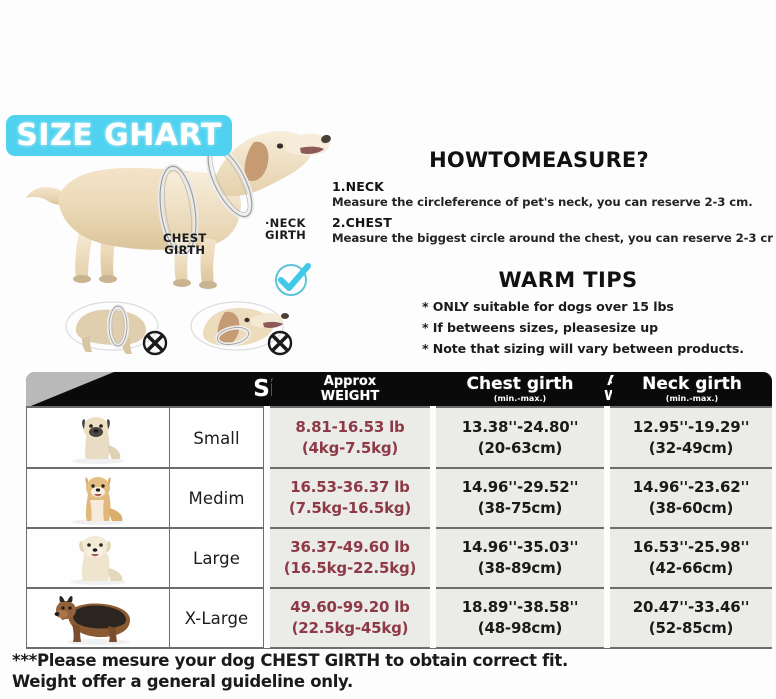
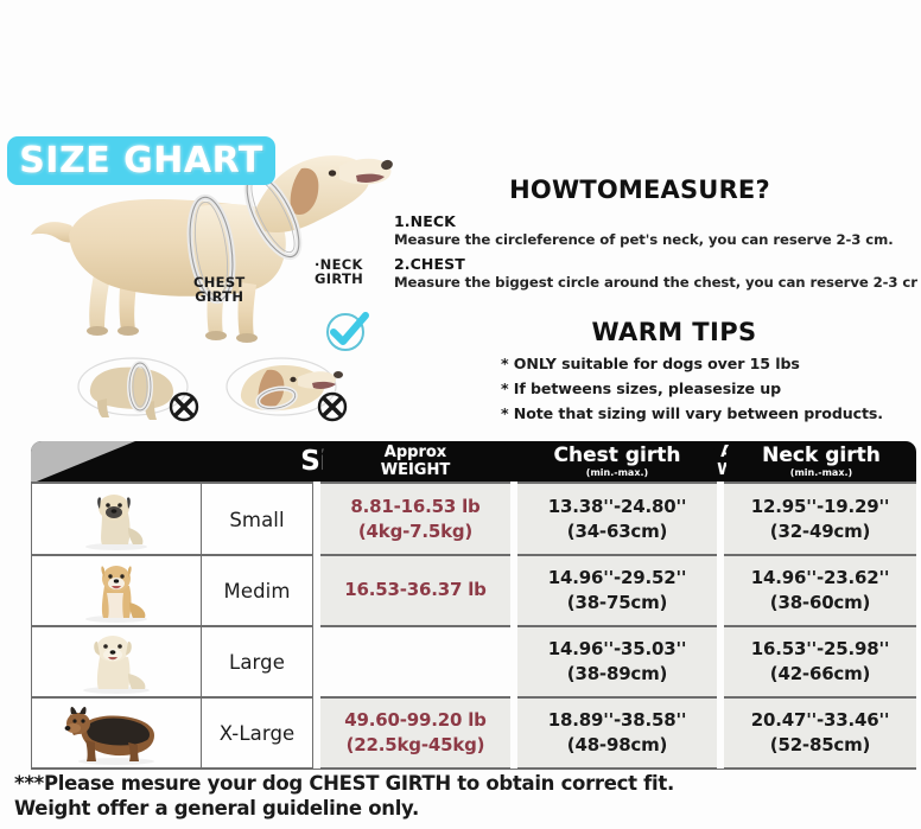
  SIZE GHART
  ·NECK
  GIRTH
  CHEST
  GIRTH
  HOWTOMEASURE?
  1.NECK
  Measure the circleference of pet's neck, you can reserve 2-3 cm.
  2.CHEST
  Measure the biggest circle around the chest, you can reserve 2-3 cr
  WARM TIPS
  * ONLY suitable for dogs over 15 lbs
  * If betweens sizes, pleasesize up
  * Note that sizing will vary between products.
  Approx
  WEIGHT
  Chest girth
  (min.-max.)
  Neck girth
  (min.-max.)
  Small
  8.81-16.53 lb
  (4kg-7.5kg)
  13.38''-24.80''
- (20-63cm)
+ (34-63cm)
  12.95''-19.29''
  (32-49cm)
  Medim
  16.53-36.37 lb
- (7.5kg-16.5kg)
  14.96''-29.52''
  (38-75cm)
  14.96''-23.62''
  (38-60cm)
  Large
- 36.37-49.60 lb
- (16.5kg-22.5kg)
  14.96''-35.03''
  (38-89cm)
  16.53''-25.98''
  (42-66cm)
  X-Large
  49.60-99.20 lb
  (22.5kg-45kg)
  18.89''-38.58''
  (48-98cm)
  20.47''-33.46''
  (52-85cm)
  ***Please mesure your dog CHEST GIRTH to obtain correct fit.
  Weight offer a general guideline only.
